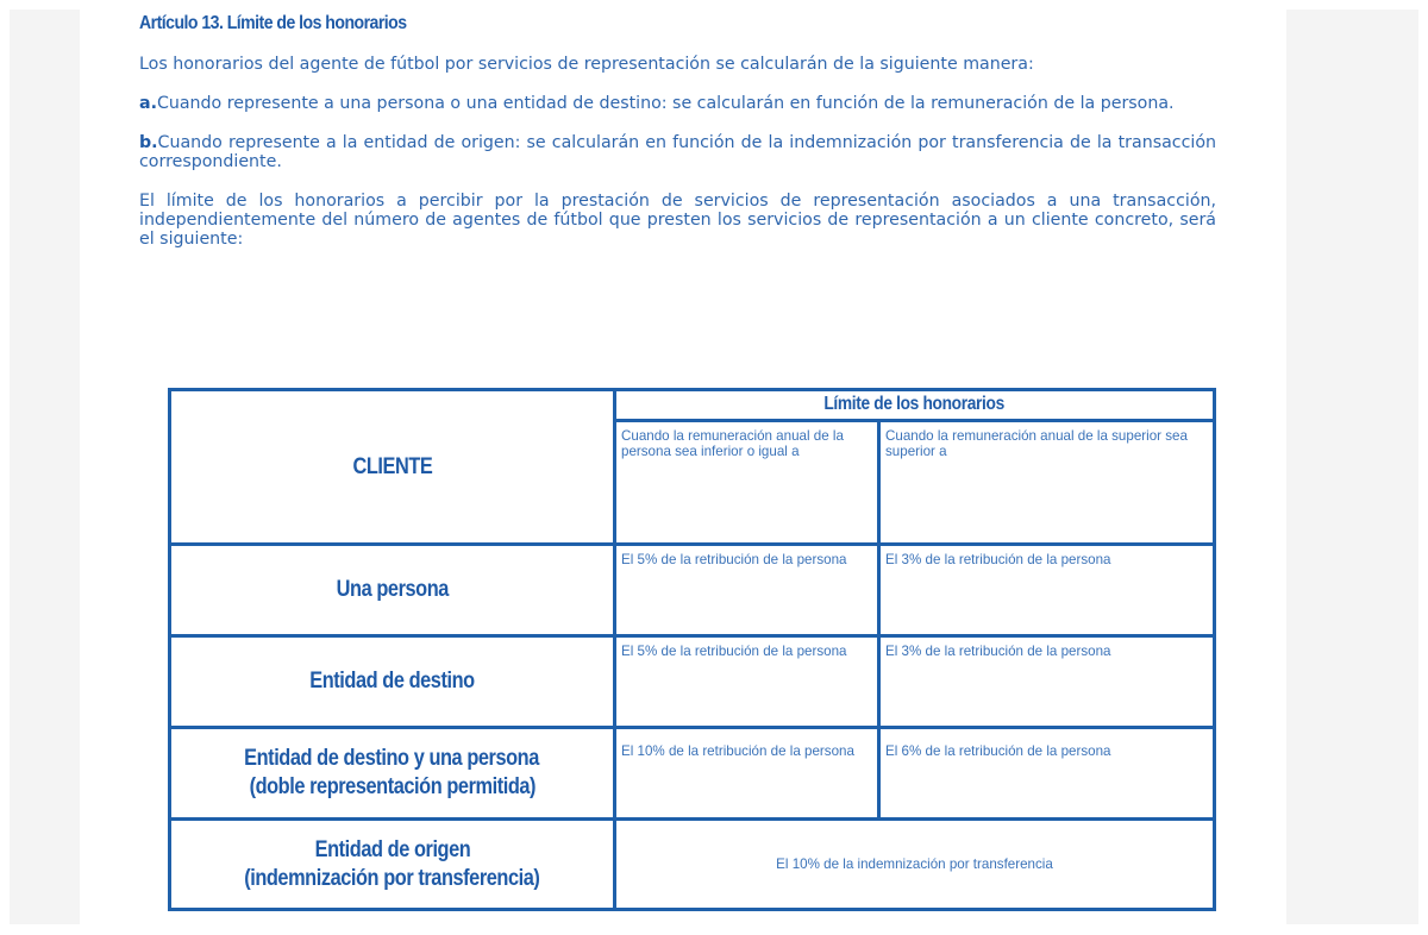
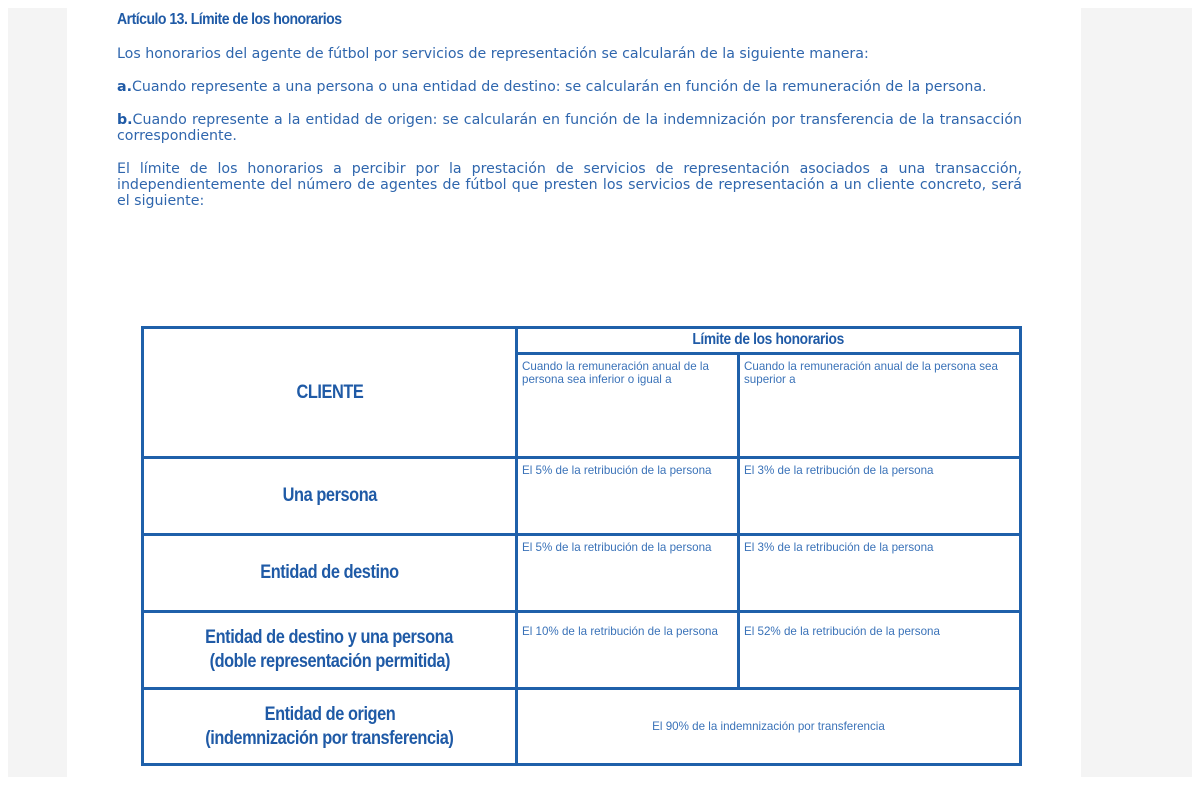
  Artículo 13. Límite de los honorarios
  Los honorarios del agente de fútbol por servicios de representación se calcularán de la siguiente manera:
  a.Cuando represente a una persona o una entidad de destino: se calcularán en función de la remuneración de la persona.
  b.Cuando represente a la entidad de origen: se calcularán en función de la indemnización por transferencia de la transacción correspondiente.
  El límite de los honorarios a percibir por la prestación de servicios de representación asociados a una transacción, independientemente del número de agentes de fútbol que presten los servicios de representación a un cliente concreto, será el siguiente:
  CLIENTE	Límite de los honorarios
- Cuando la remuneración anual de la persona sea inferior o igual a	Cuando la remuneración anual de la superior sea superior a
+ Cuando la remuneración anual de la persona sea inferior o igual a	Cuando la remuneración anual de la persona sea superior a
  Una persona	El 5% de la retribución de la persona	El 3% de la retribución de la persona
  Entidad de destino	El 5% de la retribución de la persona	El 3% de la retribución de la persona
- Entidad de destino y una persona(doble representación permitida)	El 10% de la retribución de la persona	El 6% de la retribución de la persona
+ Entidad de destino y una persona(doble representación permitida)	El 10% de la retribución de la persona	El 52% de la retribución de la persona
- Entidad de origen(indemnización por transferencia)	El 10% de la indemnización por transferencia
+ Entidad de origen(indemnización por transferencia)	El 90% de la indemnización por transferencia
